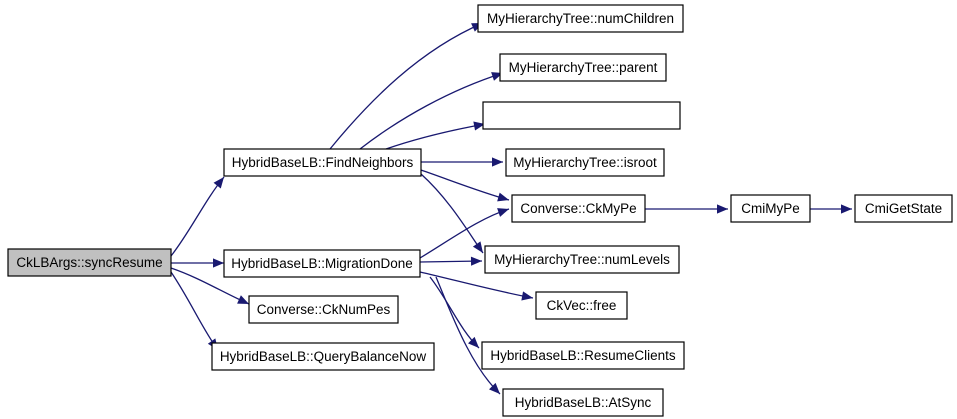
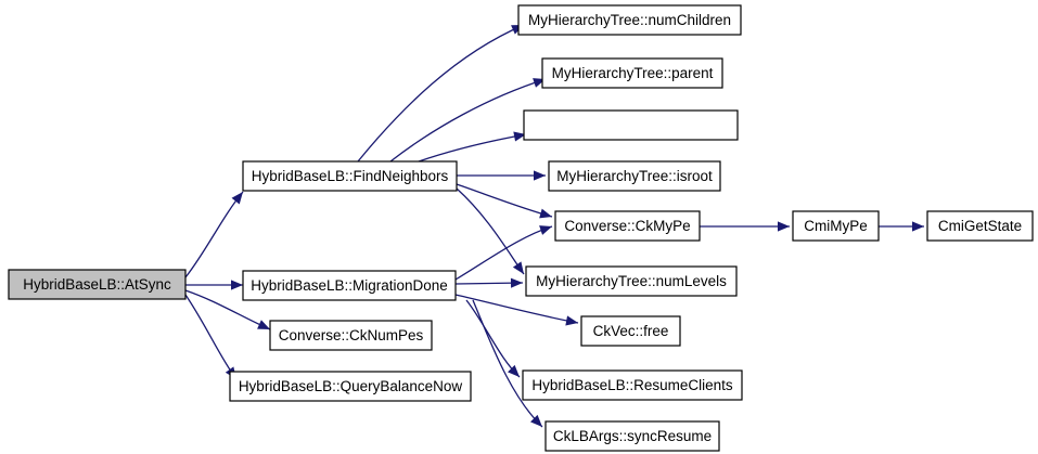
- CkLBArgs::syncResume
+ HybridBaseLB::AtSync
  HybridBaseLB::FindNeighbors
  HybridBaseLB::MigrationDone
  Converse::CkNumPes
  HybridBaseLB::QueryBalanceNow
  MyHierarchyTree::numChildren
  MyHierarchyTree::parent
  MyHierarchyTree::isroot
  Converse::CkMyPe
  MyHierarchyTree::numLevels
  CkVec::free
  HybridBaseLB::ResumeClients
- HybridBaseLB::AtSync
+ CkLBArgs::syncResume
  CmiMyPe
  CmiGetState
